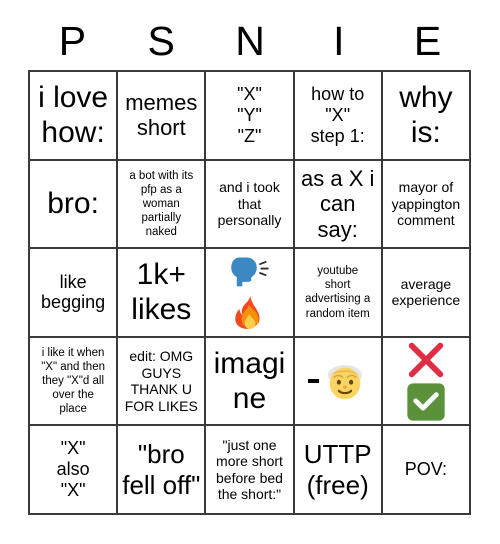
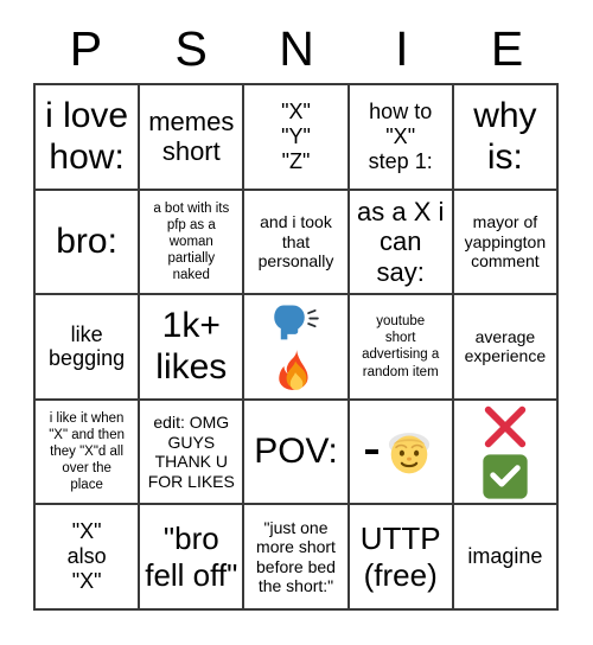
  P
  S
  N
  I
  E
  i love
  how:
  memes
  short
  "X"
  "Y"
  "Z"
  how to
  "X"
  step 1:
  why
  is:
  bro:
  a bot with its
  pfp as a
  woman
  partially
  naked
  and i took
  that
  personally
  as a X i
  can
  say:
  mayor of
  yappington
  comment
  like
  begging
  1k+
  likes
  youtube
  short
  advertising a
  random item
  average
  experience
  i like it when
  "X" and then
  they "X"d all
  over the
  place
  edit: OMG
  GUYS
  THANK U
  FOR LIKES
- imagine
+ POV:
  "X"
  also
  "X"
  "bro
  fell off"
  "just one
  more short
  before bed
  the short:"
  UTTP
  (free)
- POV:
+ imagine
